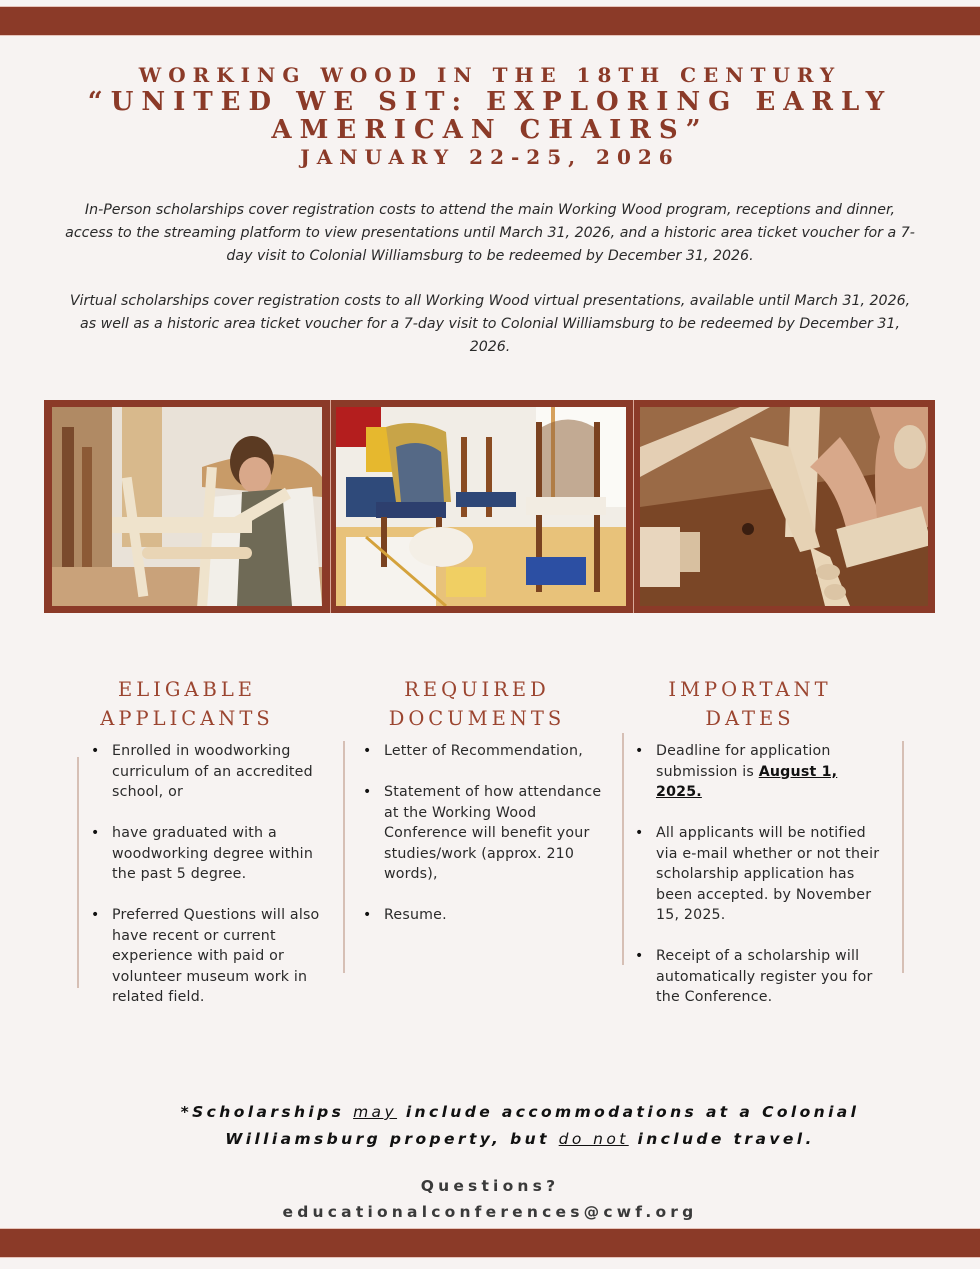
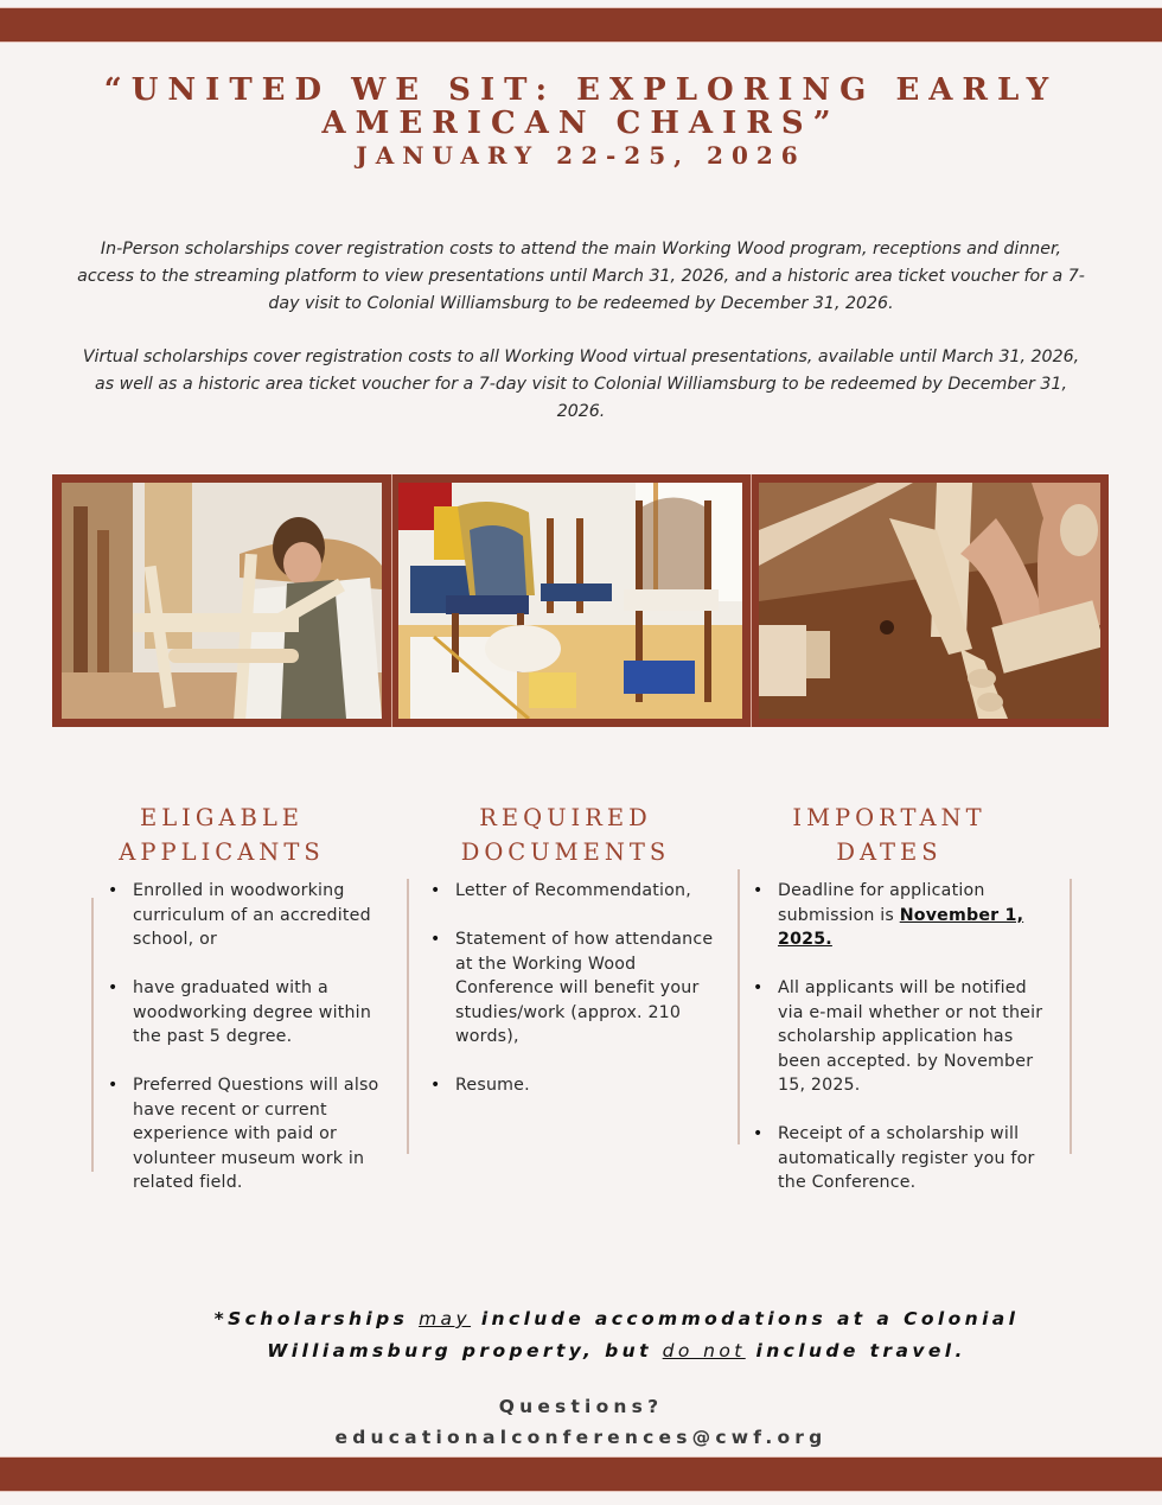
- WORKING WOOD IN THE 18TH CENTURY
  “UNITED WE SIT: EXPLORING EARLY
  AMERICAN CHAIRS”
  JANUARY 22-25, 2026
  In-Person scholarships cover registration costs to attend the main Working Wood program, receptions and dinner, access to the streaming platform to view presentations until March 31, 2026, and a historic area ticket voucher for a 7-day visit to Colonial Williamsburg to be redeemed by December 31, 2026.
  Virtual scholarships cover registration costs to all Working Wood virtual presentations, available until March 31, 2026, as well as a historic area ticket voucher for a 7-day visit to Colonial Williamsburg to be redeemed by December 31, 2026.
  ELIGABLE
  APPLICANTS
  REQUIRED
  DOCUMENTS
  IMPORTANT
  DATES
  Enrolled in woodworking curriculum of an accredited school, or
  have graduated with a woodworking degree within the past 5 degree.
  Preferred Questions will also have recent or current experience with paid or volunteer museum work in related field.
  Letter of Recommendation,
  Statement of how attendance at the Working Wood Conference will benefit your studies/work (approx. 210 words),
  Resume.
- Deadline for application submission is August 1, 2025.
+ Deadline for application submission is November 1, 2025.
  All applicants will be notified via e-mail whether or not their scholarship application has been accepted. by November 15, 2025.
  Receipt of a scholarship will automatically register you for the Conference.
  *Scholarships may include accommodations at a Colonial Williamsburg property, but do not include travel.
  Questions?
  educationalconferences@cwf.org
